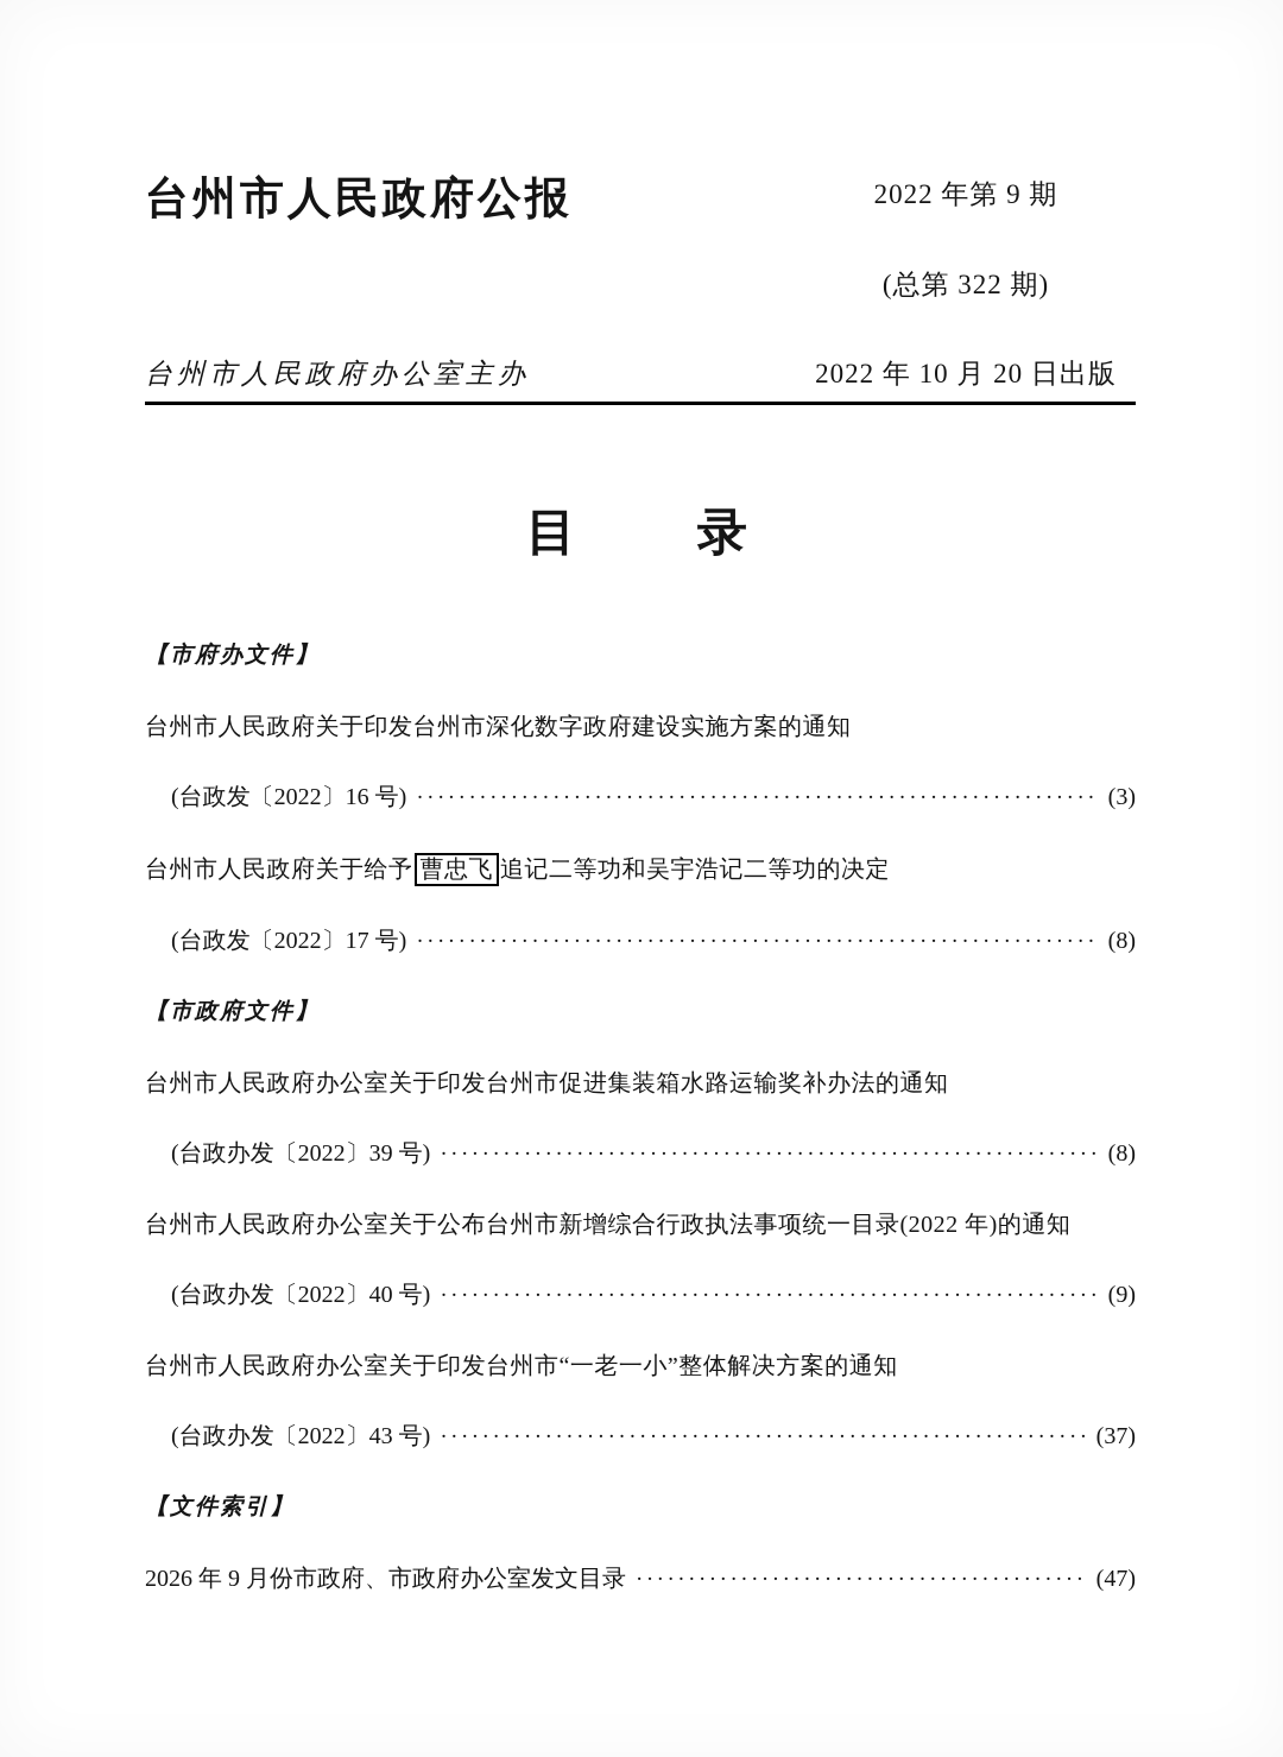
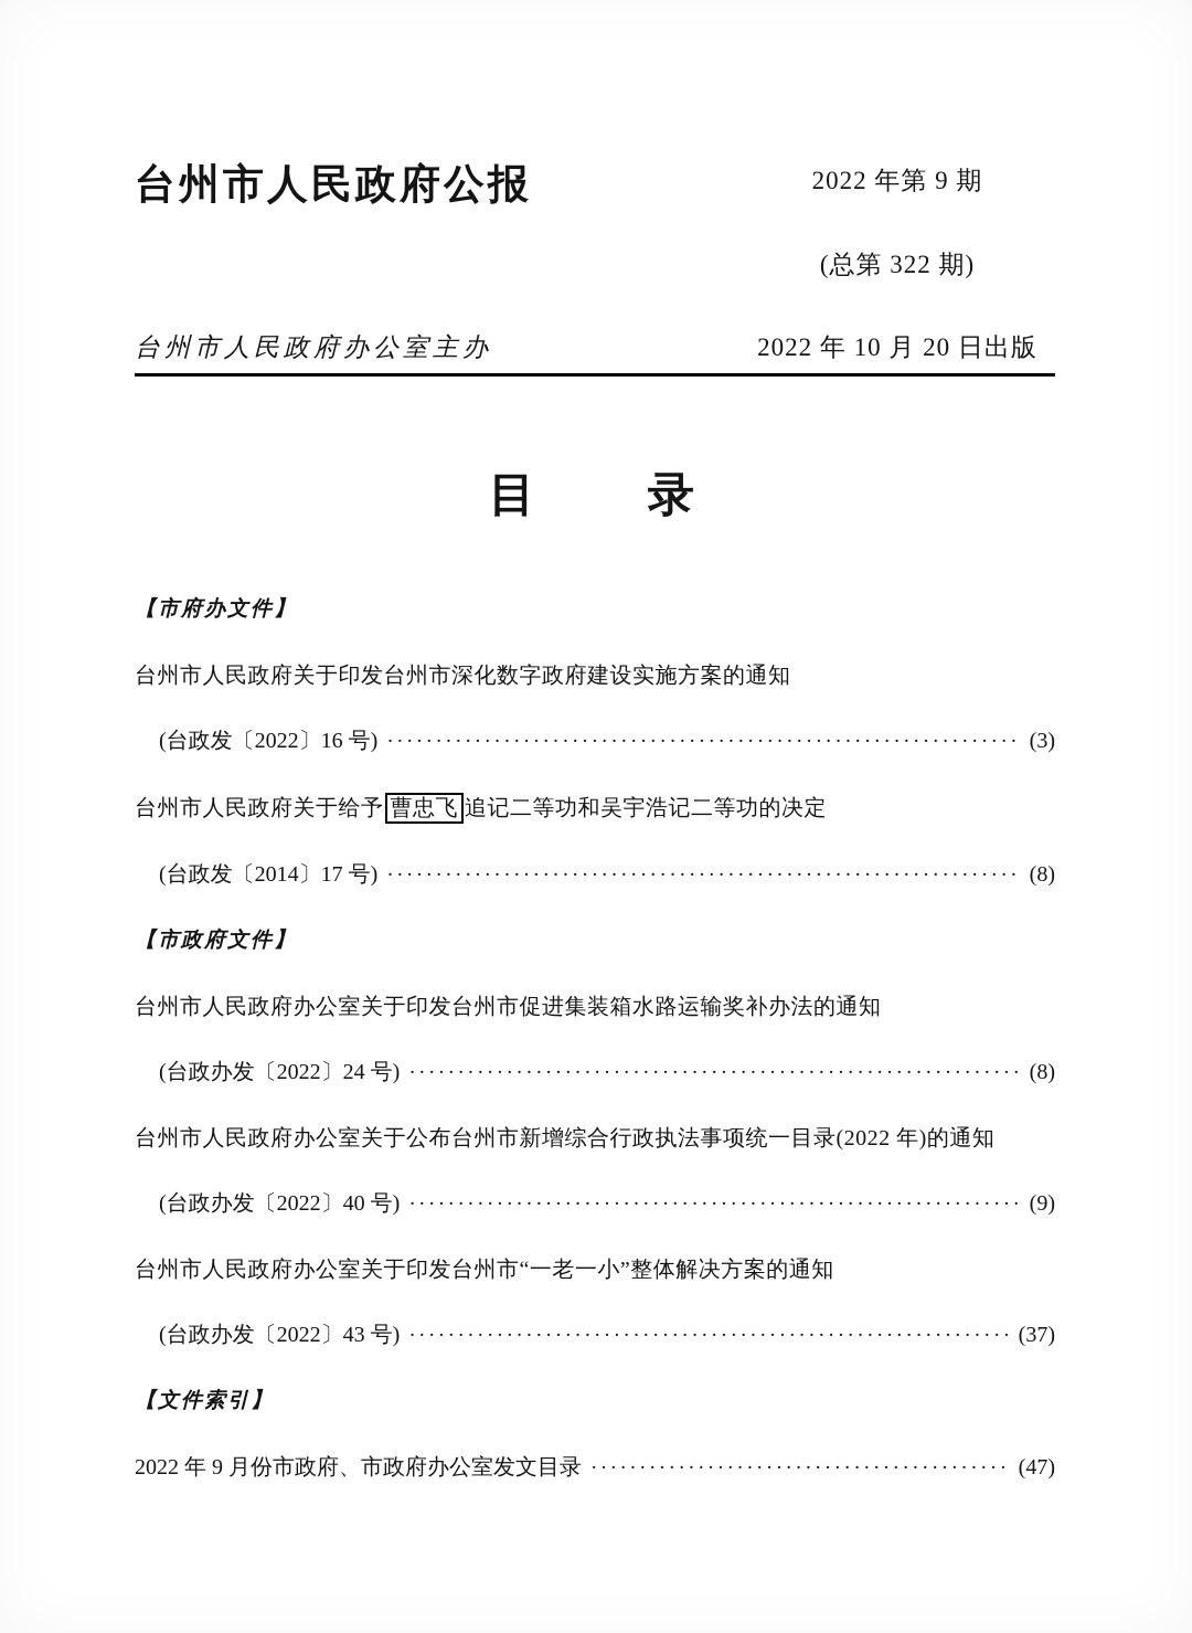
  台州市人民政府公报
  台州市人民政府办公室主办
  2022 年第 9 期
  (总第 322 期)
  2022 年 10 月 20 日出版
  目 录
  【市府办文件】
  台州市人民政府关于印发台州市深化数字政府建设实施方案的通知
  (台政发〔2022〕16 号)
  (3)
  台州市人民政府关于给予 曹忠飞 追记二等功和吴宇浩记二等功的决定
- (台政发〔2022〕17 号)
+ (台政发〔2014〕17 号)
  (8)
  【市政府文件】
  台州市人民政府办公室关于印发台州市促进集装箱水路运输奖补办法的通知
- (台政办发〔2022〕39 号)
+ (台政办发〔2022〕24 号)
  (8)
  台州市人民政府办公室关于公布台州市新增综合行政执法事项统一目录(2022 年)的通知
  (台政办发〔2022〕40 号)
  (9)
  台州市人民政府办公室关于印发台州市“一老一小”整体解决方案的通知
  (台政办发〔2022〕43 号)
  (37)
  【文件索引】
- 2026 年 9 月份市政府、市政府办公室发文目录
+ 2022 年 9 月份市政府、市政府办公室发文目录
  (47)
